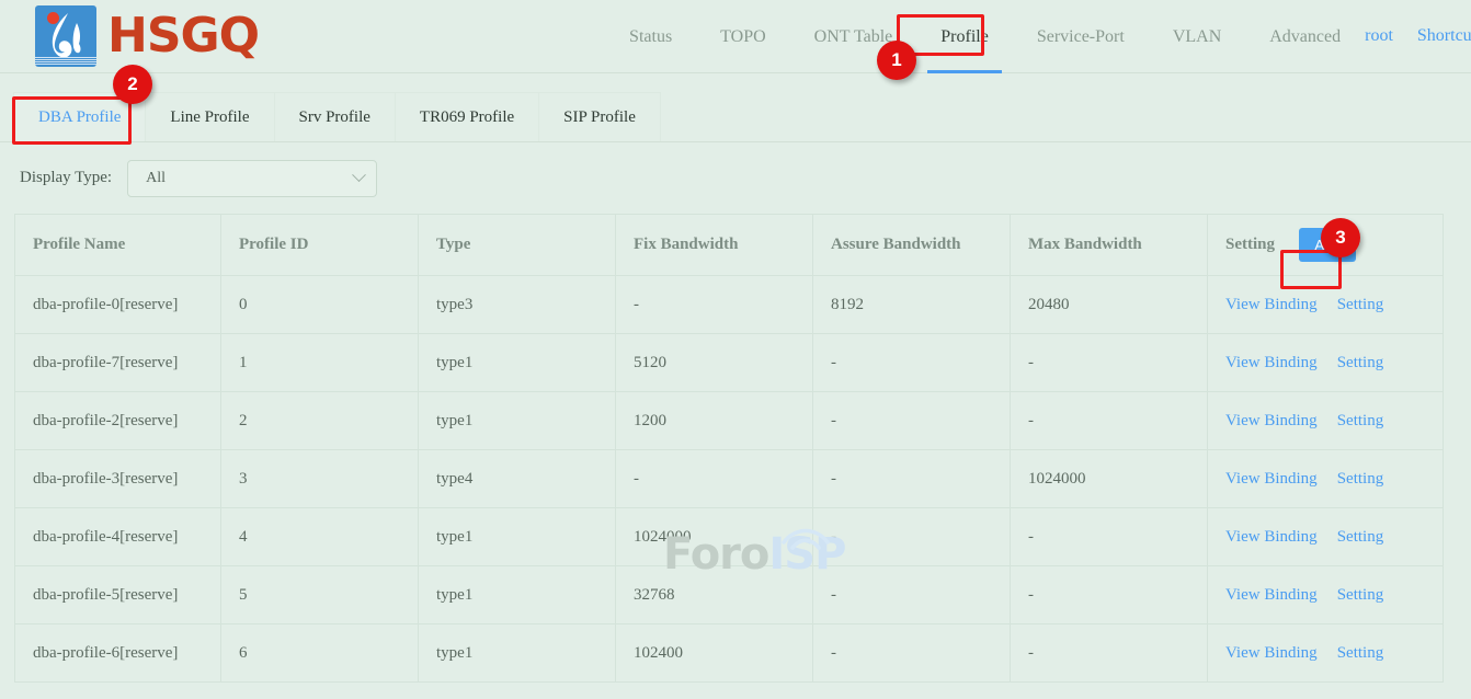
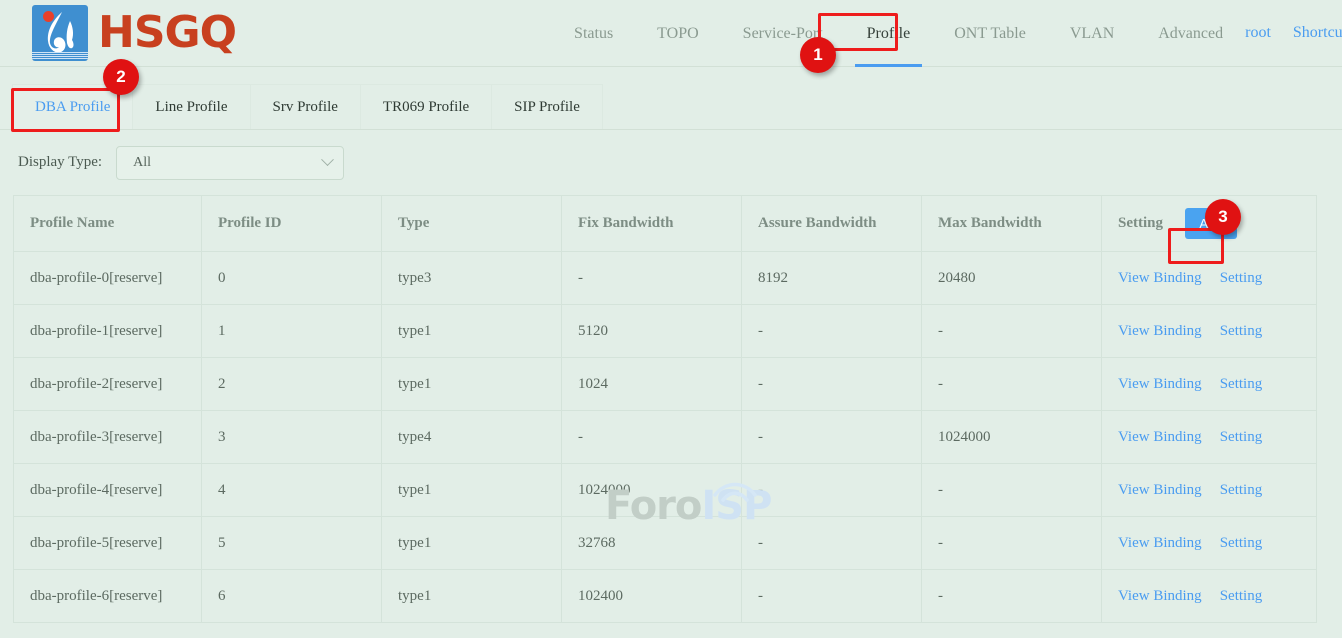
  HSGQ
  Status
  TOPO
- ONT Table
+ Service-Port
  Profile
- Service-Port
+ ONT Table
  VLAN
  Advanced
  root
  Shortcu
  DBA Profile
  Line Profile
  Srv Profile
  TR069 Profile
  SIP Profile
  Display Type:
  All
  Profile Name	Profile ID	Type	Fix Bandwidth	Assure Bandwidth	Max Bandwidth	Setting A
  dba-profile-0[reserve]	0	type3	-	8192	20480	View Binding Setting
- dba-profile-7[reserve]	1	type1	5120	-	-	View Binding Setting
+ dba-profile-1[reserve]	1	type1	5120	-	-	View Binding Setting
- dba-profile-2[reserve]	2	type1	1200	-	-	View Binding Setting
+ dba-profile-2[reserve]	2	type1	1024	-	-	View Binding Setting
  dba-profile-3[reserve]	3	type4	-	-	1024000	View Binding Setting
  dba-profile-4[reserve]	4	type1	1024000	-	-	View Binding Setting
  dba-profile-5[reserve]	5	type1	32768	-	-	View Binding Setting
  dba-profile-6[reserve]	6	type1	102400	-	-	View Binding Setting
  ForoISP
  1
  2
  3
